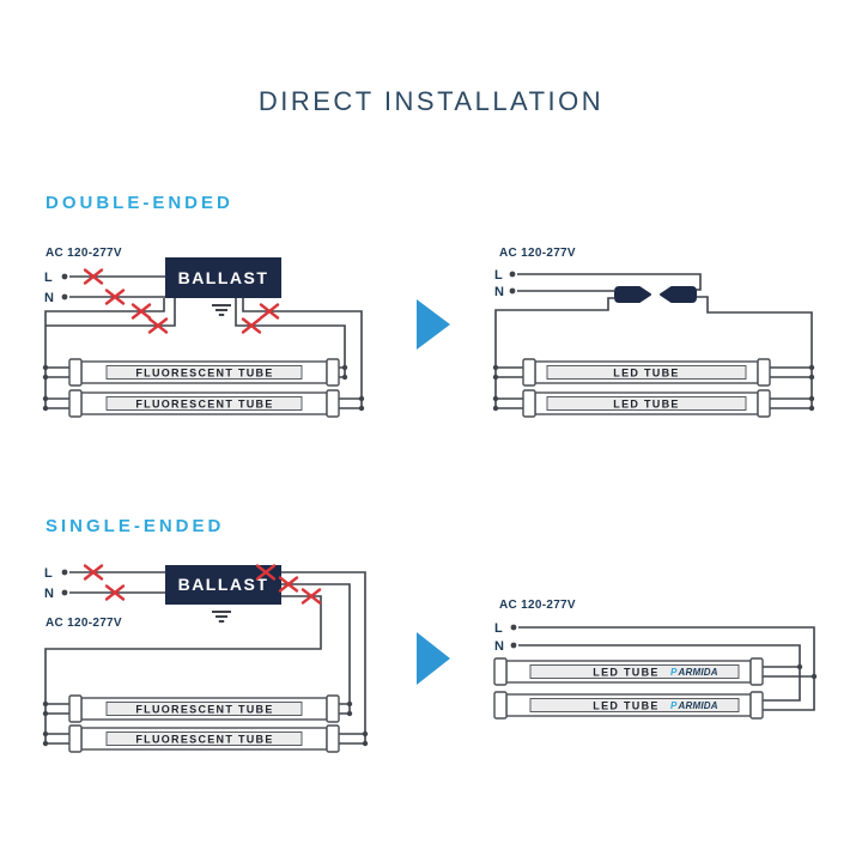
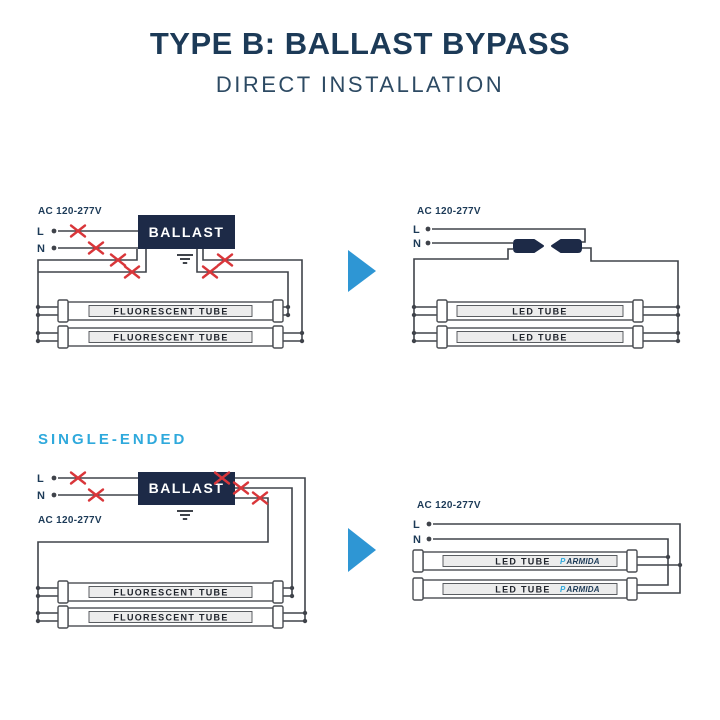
+ TYPE B: BALLAST BYPASS
  DIRECT INSTALLATION
- DOUBLE-ENDED
  SINGLE-ENDED
  AC 120-277V
  L
  N
  BALLAST
  FLUORESCENT TUBE
  FLUORESCENT TUBE
  AC 120-277V
  L
  N
  LED TUBE
  LED TUBE
  L
  N
  AC 120-277V
  BALLAST
  FLUORESCENT TUBE
  FLUORESCENT TUBE
  AC 120-277V
  L
  N
  LED TUBE
  P
  ARMIDA
  LED TUBE
  P
  ARMIDA
